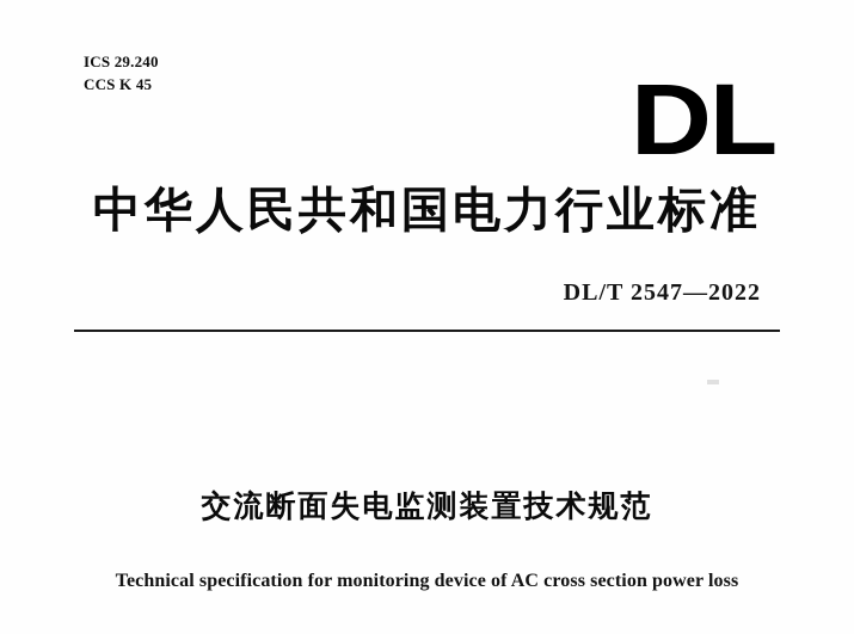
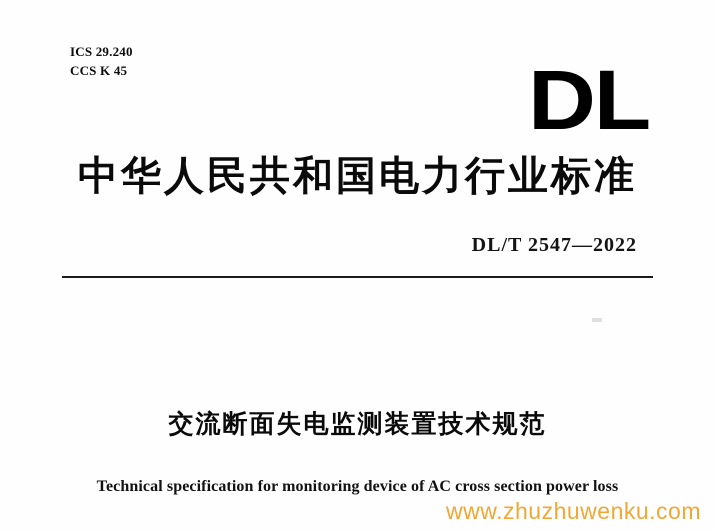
  ICS 29.240
  CCS K 45
  DL
  中华人民共和国电力行业标准
  DL/T 2547—2022
  交流断面失电监测装置技术规范
  Technical specification for monitoring device of AC cross section power loss
+ www.zhuzhuwenku.com
